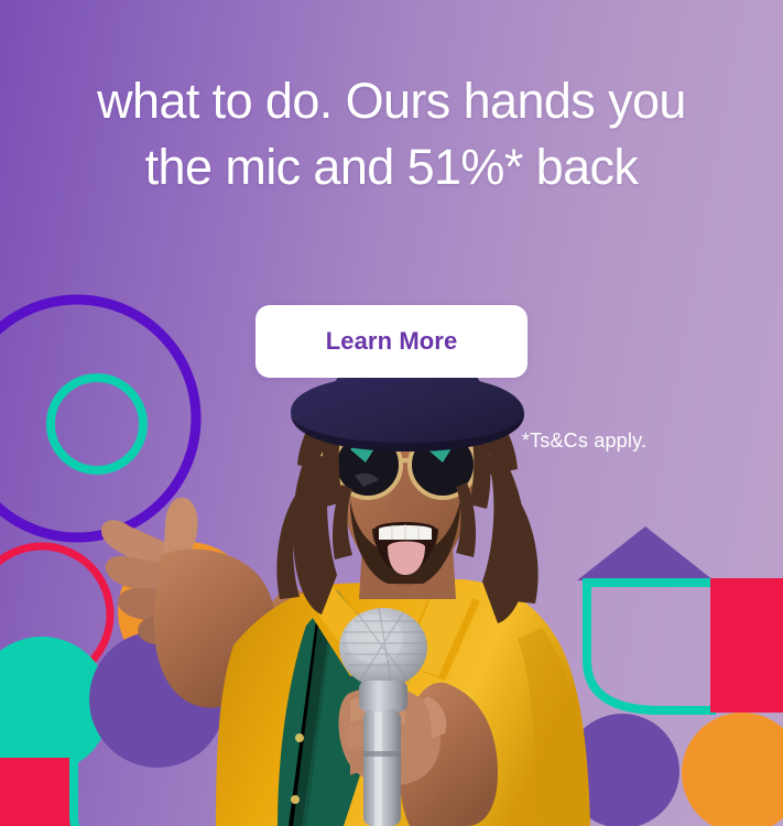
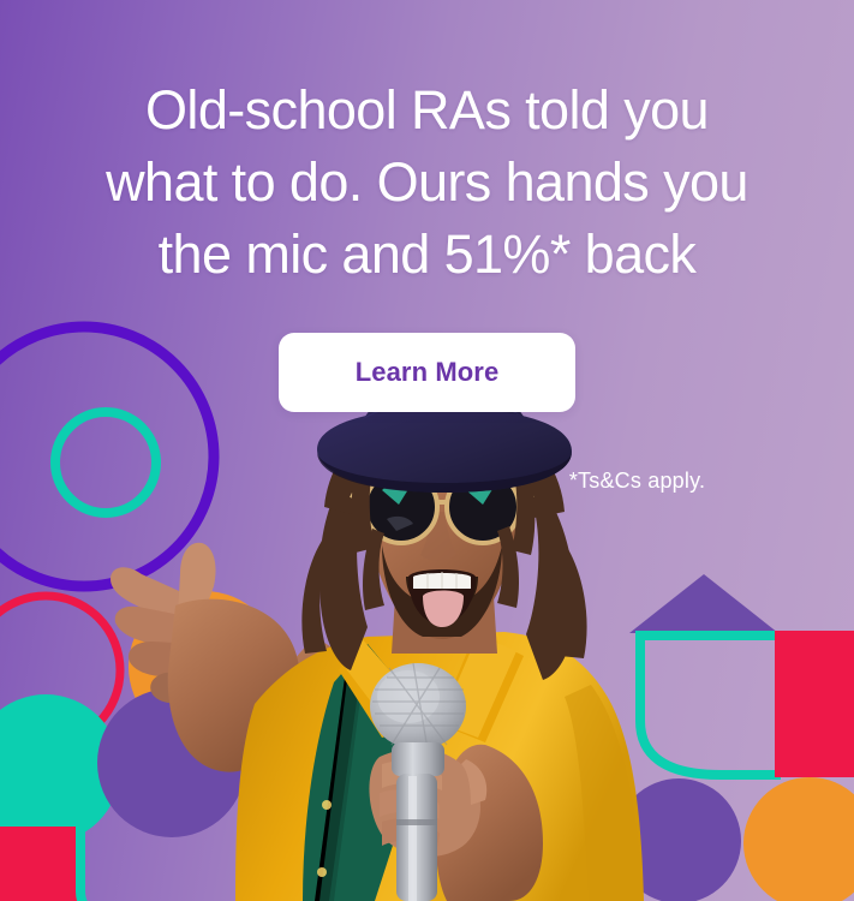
+ Old-school RAs told you
  what to do. Ours hands you
  the mic and 51%* back
  Learn More
  *Ts&Cs apply.
